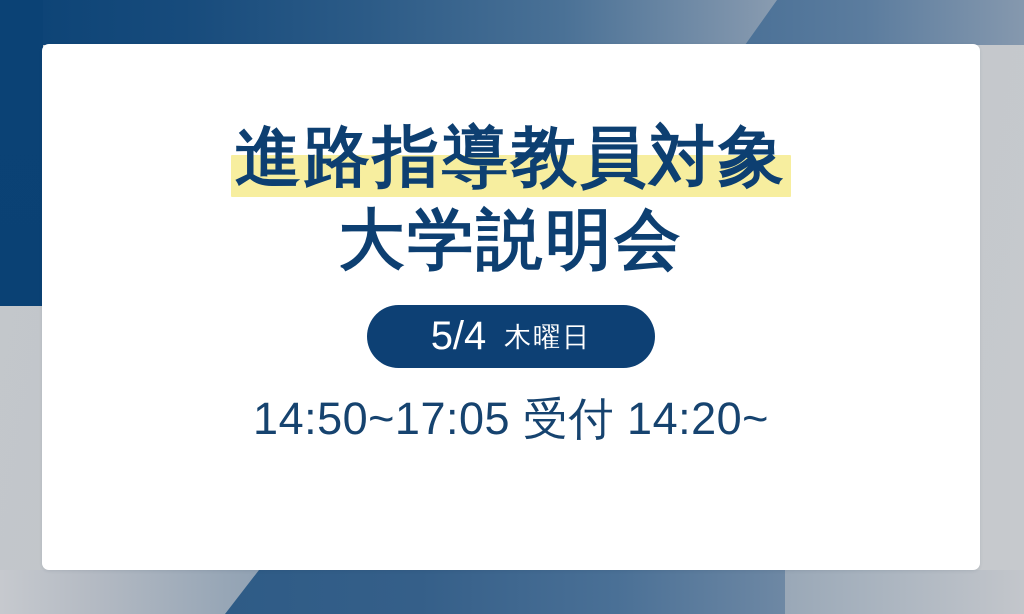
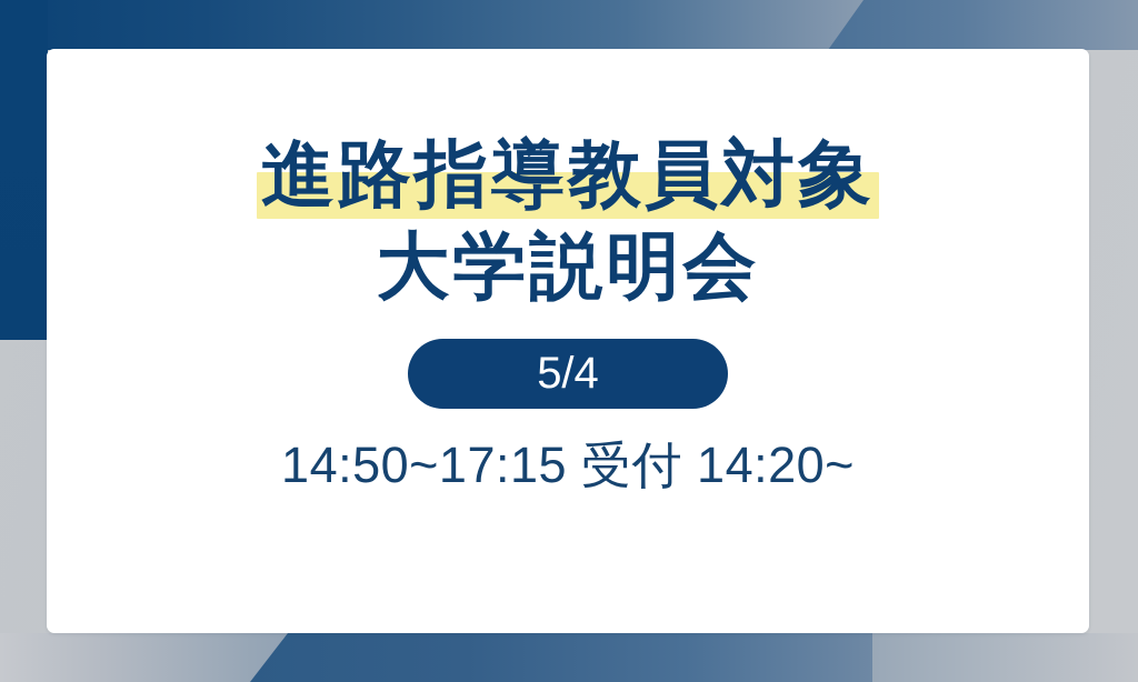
  進路指導教員対象
  大学説明会
  5/4
- 木曜日
- 14:50~17:05 受付 14:20~
+ 14:50~17:15 受付 14:20~
